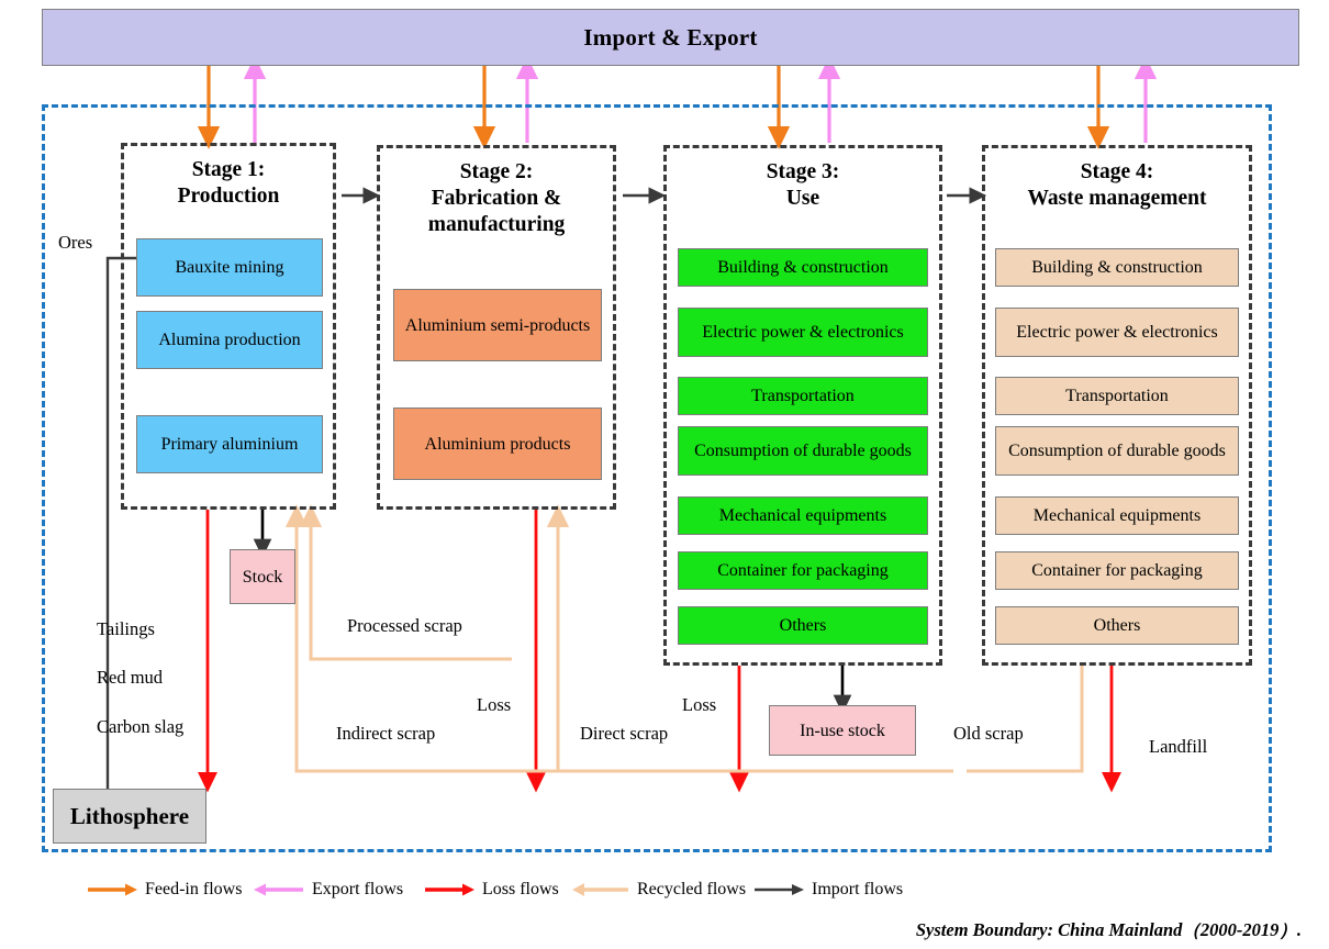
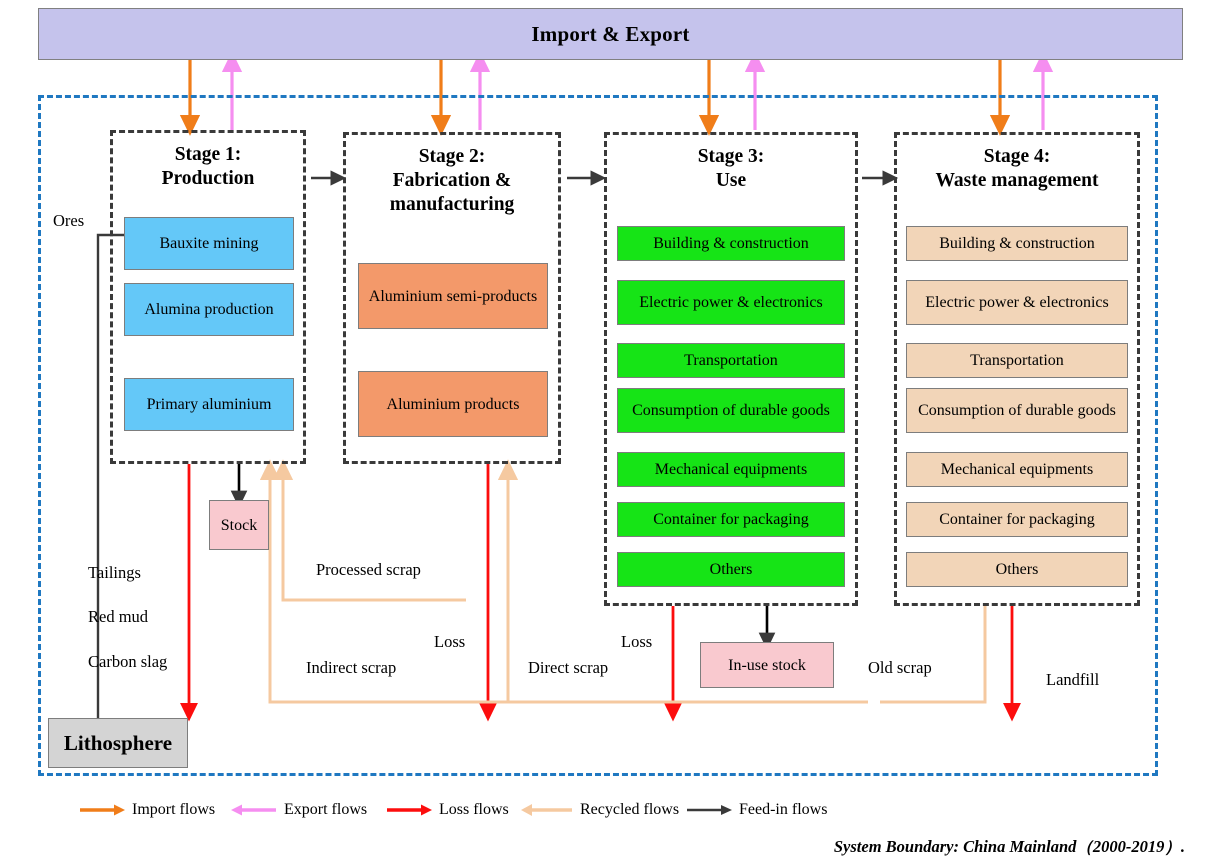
  Import & Export
  Stage 1:
  Production
  Bauxite mining
  Alumina production
  Primary aluminium
  Stage 2:
  Fabrication &
  manufacturing
  Aluminium semi-products
  Aluminium products
  Stage 3:
  Use
  Building & construction
  Electric power & electronics
  Transportation
  Consumption of durable goods
  Mechanical equipments
  Container for packaging
  Others
  Stage 4:
  Waste management
  Building & construction
  Electric power & electronics
  Transportation
  Consumption of durable goods
  Mechanical equipments
  Container for packaging
  Others
  Stock
  In-use stock
  Lithosphere
  Ores
  Tailings
  Red mud
  Carbon slag
  Processed scrap
  Indirect scrap
  Loss
  Direct scrap
  Loss
  Old scrap
  Landfill
- Feed-in flows
+ Import flows
  Export flows
  Loss flows
  Recycled flows
- Import flows
+ Feed-in flows
  System Boundary: China Mainland（2000-2019）.
